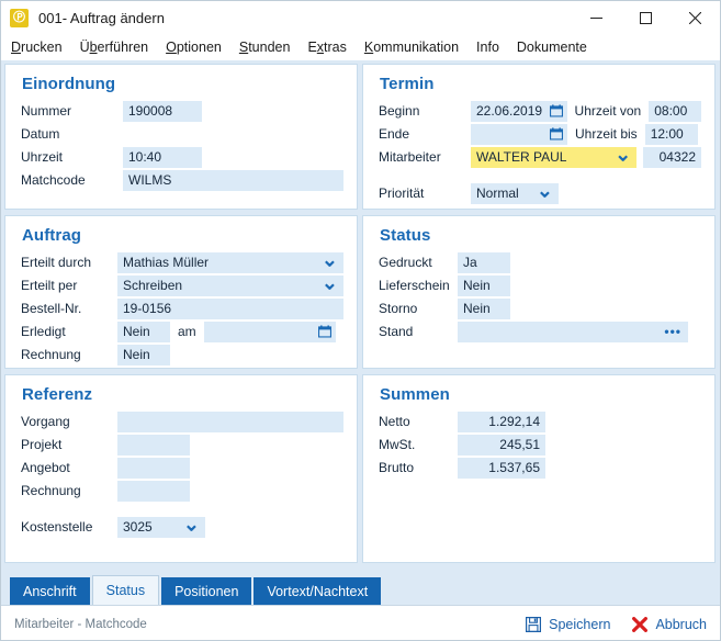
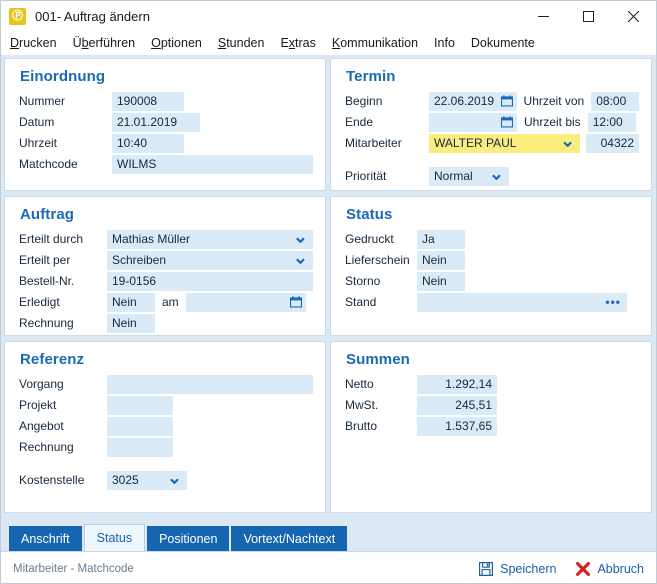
  Ⓟ
  001- Auftrag ändern
  Drucken
  Überführen
  Optionen
  Stunden
  Extras
  Kommunikation
  Info
  Dokumente
  Einordnung
  Nummer
  190008
  Datum
+ 21.01.2019
  Uhrzeit
  10:40
  Matchcode
  WILMS
  Termin
  Beginn
  22.06.2019
  Uhrzeit von
  08:00
  Ende
  Uhrzeit bis
  12:00
  Mitarbeiter
  WALTER PAUL
  ⌄
  04322
  Priorität
  Normal
  ⌄
  Auftrag
  Erteilt durch
  Mathias Müller
  ⌄
  Erteilt per
  Schreiben
  ⌄
  Bestell-Nr.
  19-0156
  Erledigt
  Nein
  am
  Rechnung
  Nein
  Status
  Gedruckt
  Ja
  Lieferschein
  Nein
  Storno
  Nein
  Stand
  •••
  Referenz
  Vorgang
  Projekt
  Angebot
  Rechnung
  Kostenstelle
  3025
  ⌄
  Summen
  Netto
  1.292,14
  MwSt.
  245,51
  Brutto
  1.537,65
  Anschrift
  Status
  Positionen
  Vortext/Nachtext
  Mitarbeiter - Matchcode
  Speichern
  Abbruch
